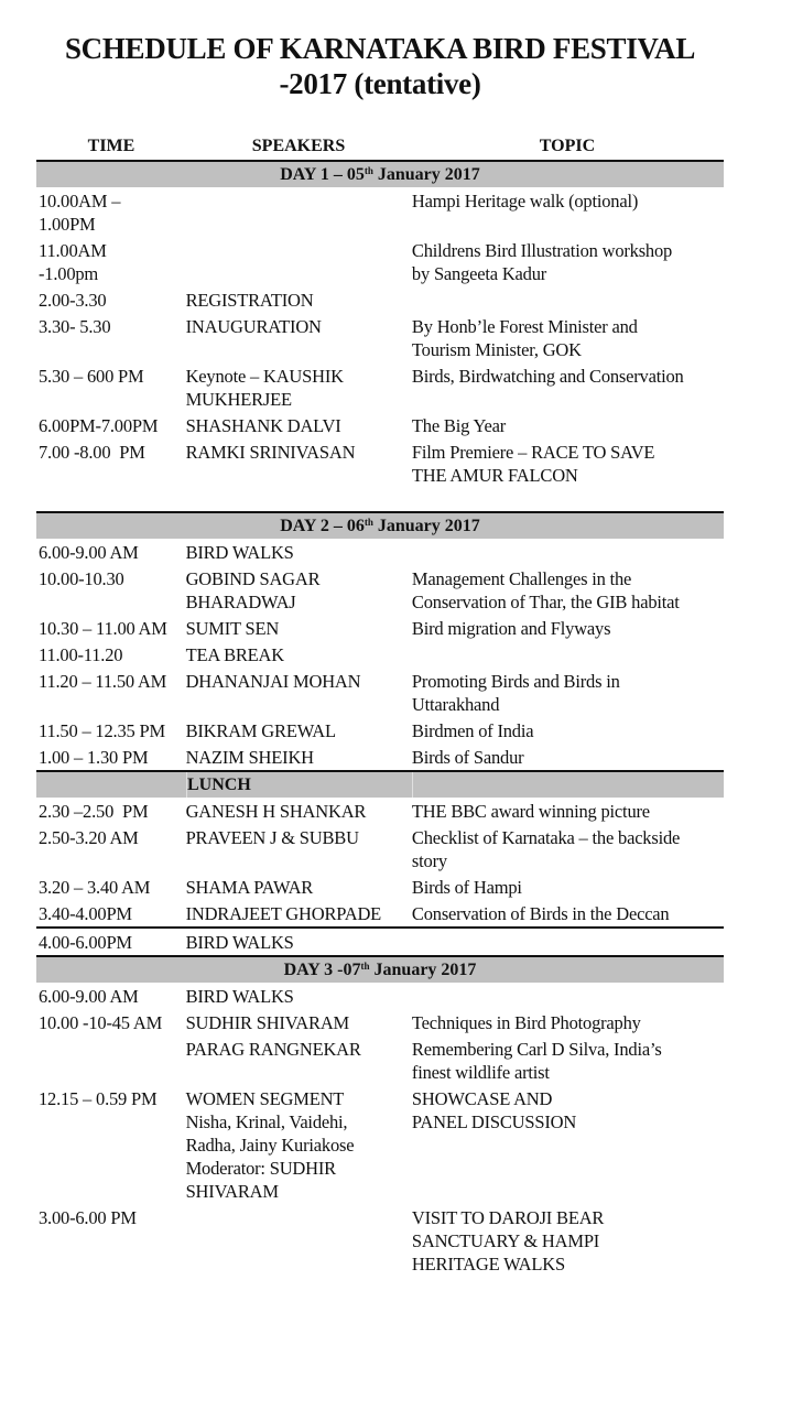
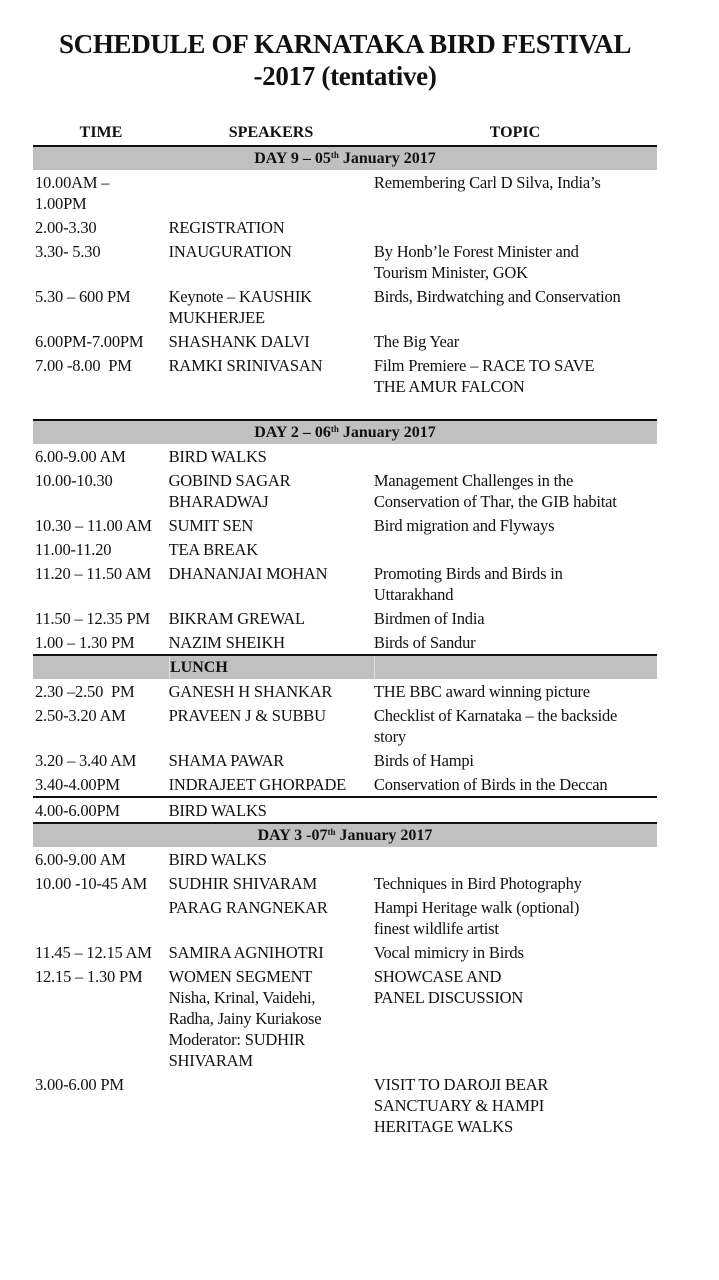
  SCHEDULE OF KARNATAKA BIRD FESTIVAL
  -2017 (tentative)
  TIME
  SPEAKERS
  TOPIC
- DAY 1 – 05th January 2017
+ DAY 9 – 05th January 2017
  10.00AM –
  1.00PM
- Hampi Heritage walk (optional)
+ Remembering Carl D Silva, India’s
- 11.00AM
- -1.00pm
- Childrens Bird Illustration workshop
- by Sangeeta Kadur
  2.00-3.30
  REGISTRATION
  3.30- 5.30
  INAUGURATION
  By Honb’le Forest Minister and
  Tourism Minister, GOK
  5.30 – 600 PM
  Keynote – KAUSHIK
  MUKHERJEE
  Birds, Birdwatching and Conservation
  6.00PM-7.00PM
  SHASHANK DALVI
  The Big Year
  7.00 -8.00 PM
  RAMKI SRINIVASAN
  Film Premiere – RACE TO SAVE
  THE AMUR FALCON
  DAY 2 – 06th January 2017
  6.00-9.00 AM
  BIRD WALKS
  10.00-10.30
  GOBIND SAGAR
  BHARADWAJ
  Management Challenges in the
  Conservation of Thar, the GIB habitat
  10.30 – 11.00 AM
  SUMIT SEN
  Bird migration and Flyways
  11.00-11.20
  TEA BREAK
  11.20 – 11.50 AM
  DHANANJAI MOHAN
  Promoting Birds and Birds in
  Uttarakhand
  11.50 – 12.35 PM
  BIKRAM GREWAL
  Birdmen of India
  1.00 – 1.30 PM
  NAZIM SHEIKH
  Birds of Sandur
  LUNCH
  2.30 –2.50 PM
  GANESH H SHANKAR
  THE BBC award winning picture
  2.50-3.20 AM
  PRAVEEN J & SUBBU
  Checklist of Karnataka – the backside
  story
  3.20 – 3.40 AM
  SHAMA PAWAR
  Birds of Hampi
  3.40-4.00PM
  INDRAJEET GHORPADE
  Conservation of Birds in the Deccan
  4.00-6.00PM
  BIRD WALKS
  DAY 3 -07th January 2017
  6.00-9.00 AM
  BIRD WALKS
  10.00 -10-45 AM
  SUDHIR SHIVARAM
  Techniques in Bird Photography
  PARAG RANGNEKAR
- Remembering Carl D Silva, India’s
+ Hampi Heritage walk (optional)
  finest wildlife artist
+ 11.45 – 12.15 AM
+ SAMIRA AGNIHOTRI
+ Vocal mimicry in Birds
- 12.15 – 0.59 PM
+ 12.15 – 1.30 PM
  WOMEN SEGMENT
  Nisha, Krinal, Vaidehi,
  Radha, Jainy Kuriakose
  Moderator: SUDHIR
  SHIVARAM
  SHOWCASE AND
  PANEL DISCUSSION
  3.00-6.00 PM
  VISIT TO DAROJI BEAR
  SANCTUARY & HAMPI
  HERITAGE WALKS
